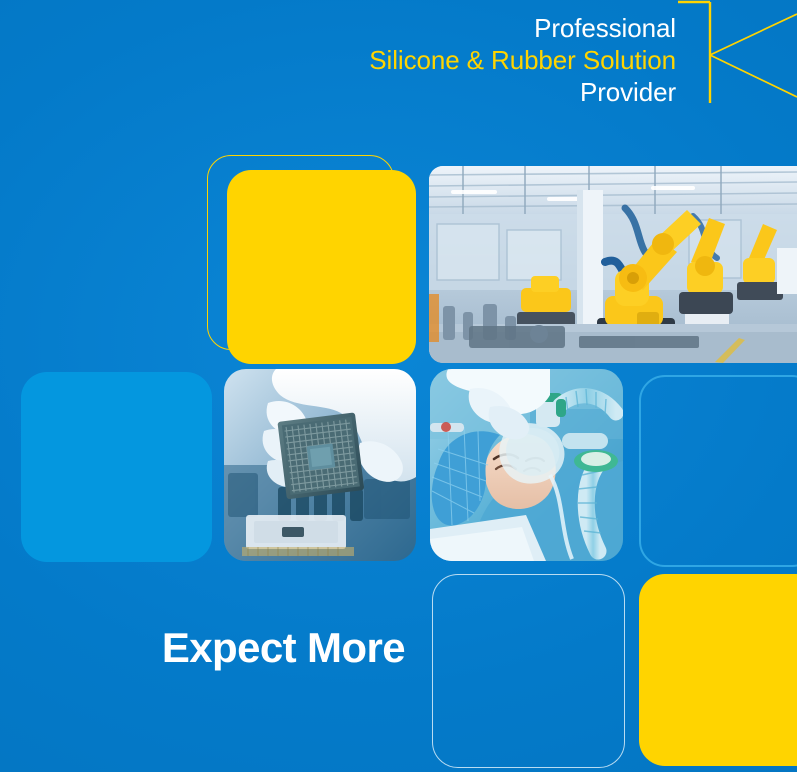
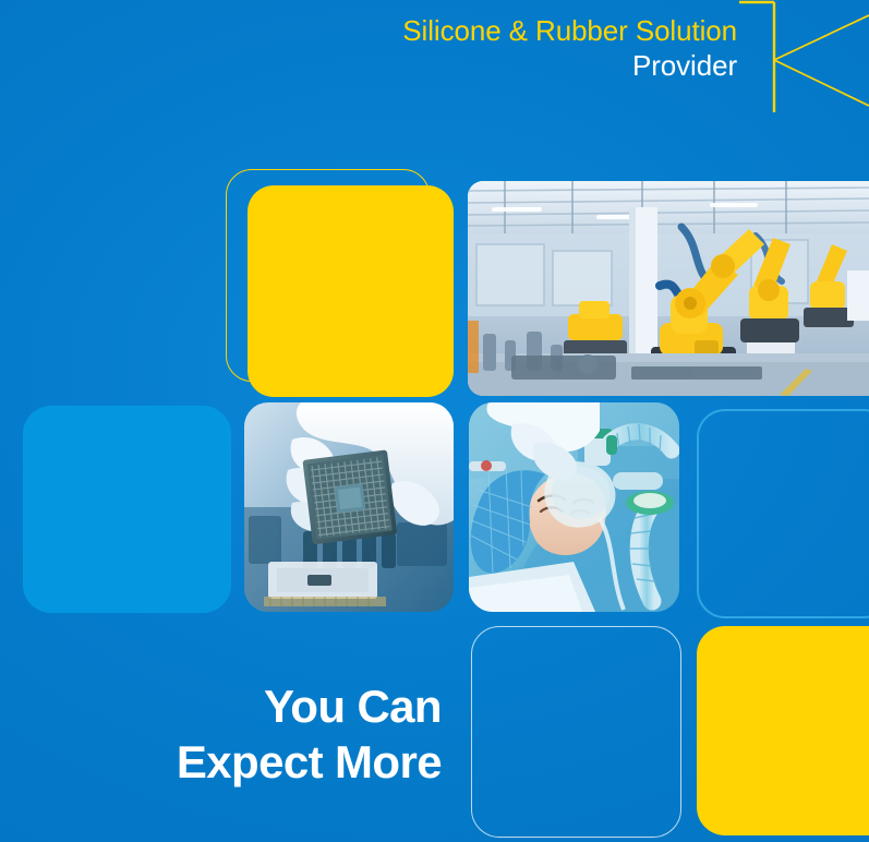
- Professional
  Silicone & Rubber Solution
  Provider
+ You Can
  Expect More
